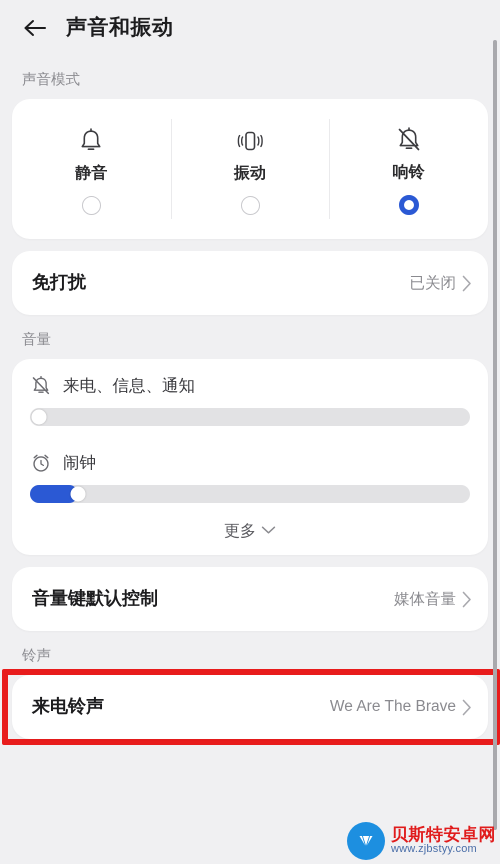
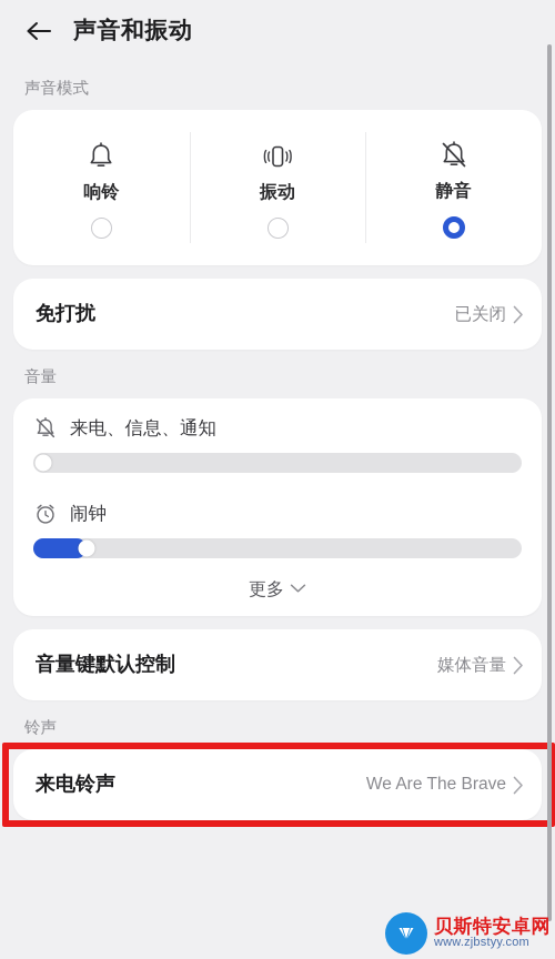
  声音和振动
  声音模式
- 静音
+ 响铃
  振动
- 响铃
+ 静音
  免打扰
  已关闭
  音量
  来电、信息、通知
  闹钟
  更多
  音量键默认控制
  媒体音量
  铃声
  来电铃声
  We Are The Brave
  贝斯特安卓网
  www.zjbstyy.com
